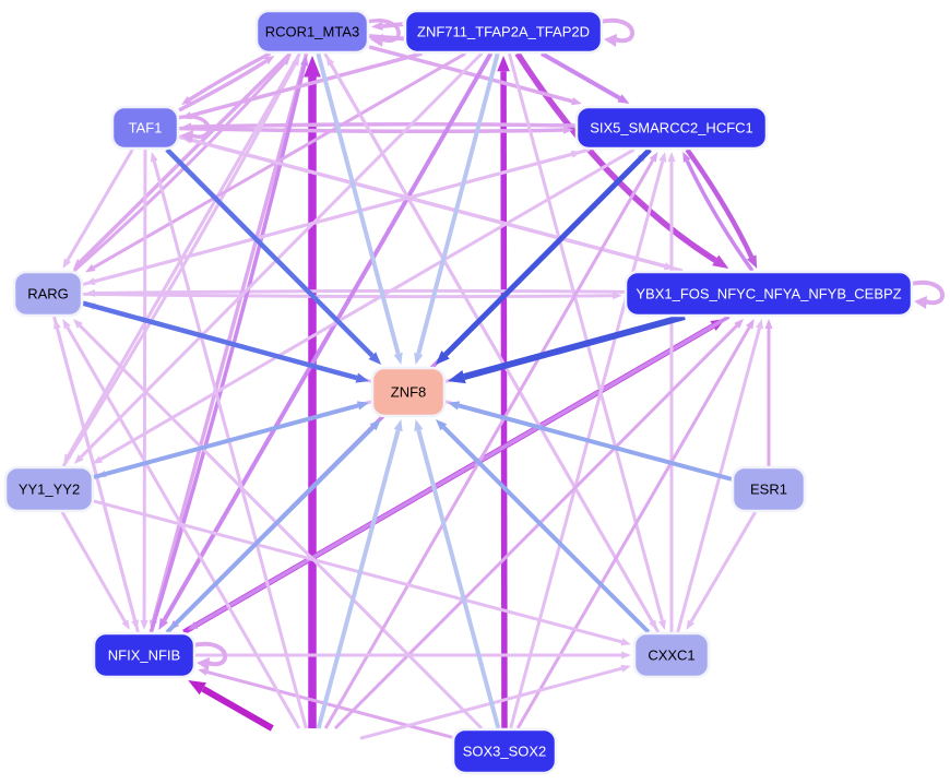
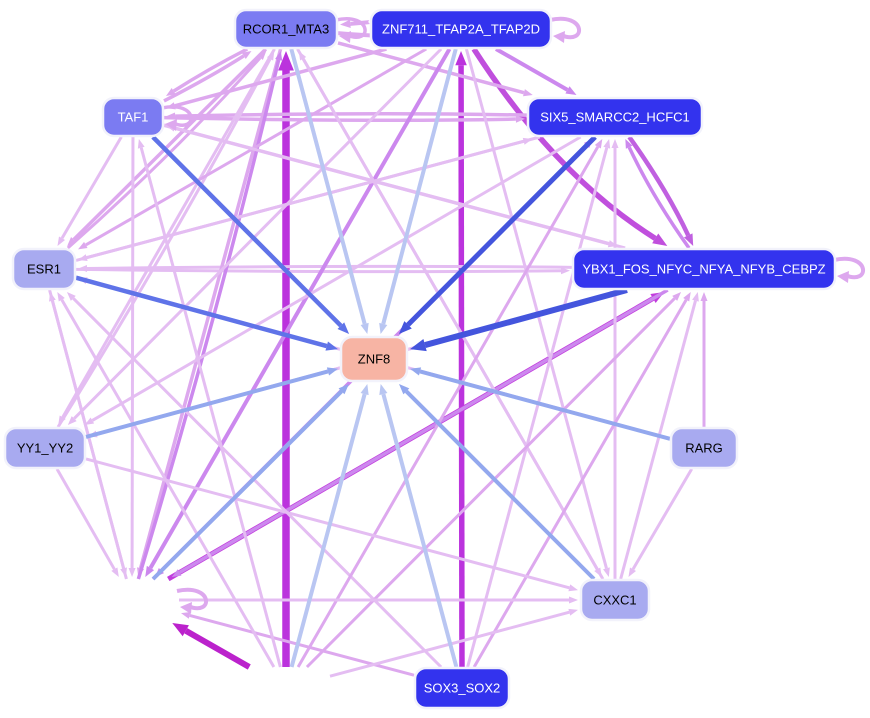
  RCOR1_MTA3
  ZNF711_TFAP2A_TFAP2D
  TAF1
  SIX5_SMARCC2_HCFC1
- RARG
+ ESR1
  YBX1_FOS_NFYC_NFYA_NFYB_CEBPZ
  ZNF8
  YY1_YY2
- ESR1
+ RARG
- NFIX_NFIB
  CXXC1
  SOX3_SOX2
